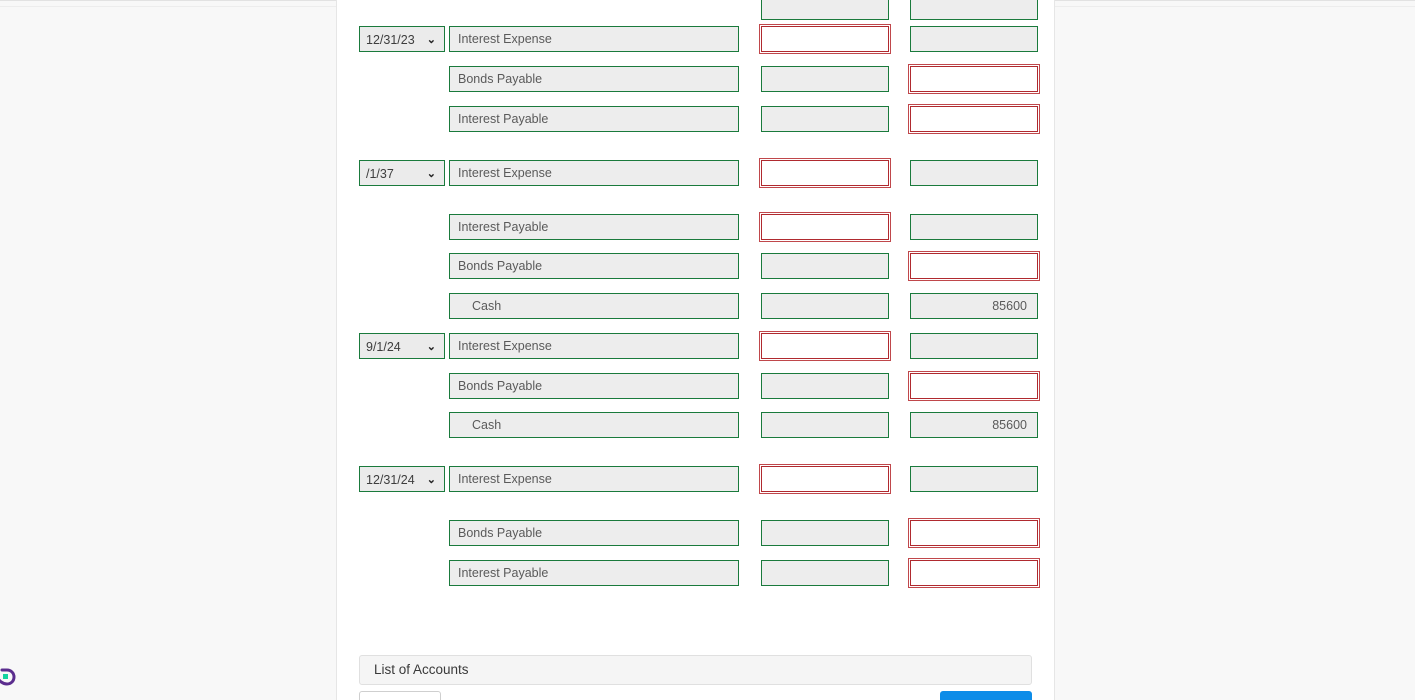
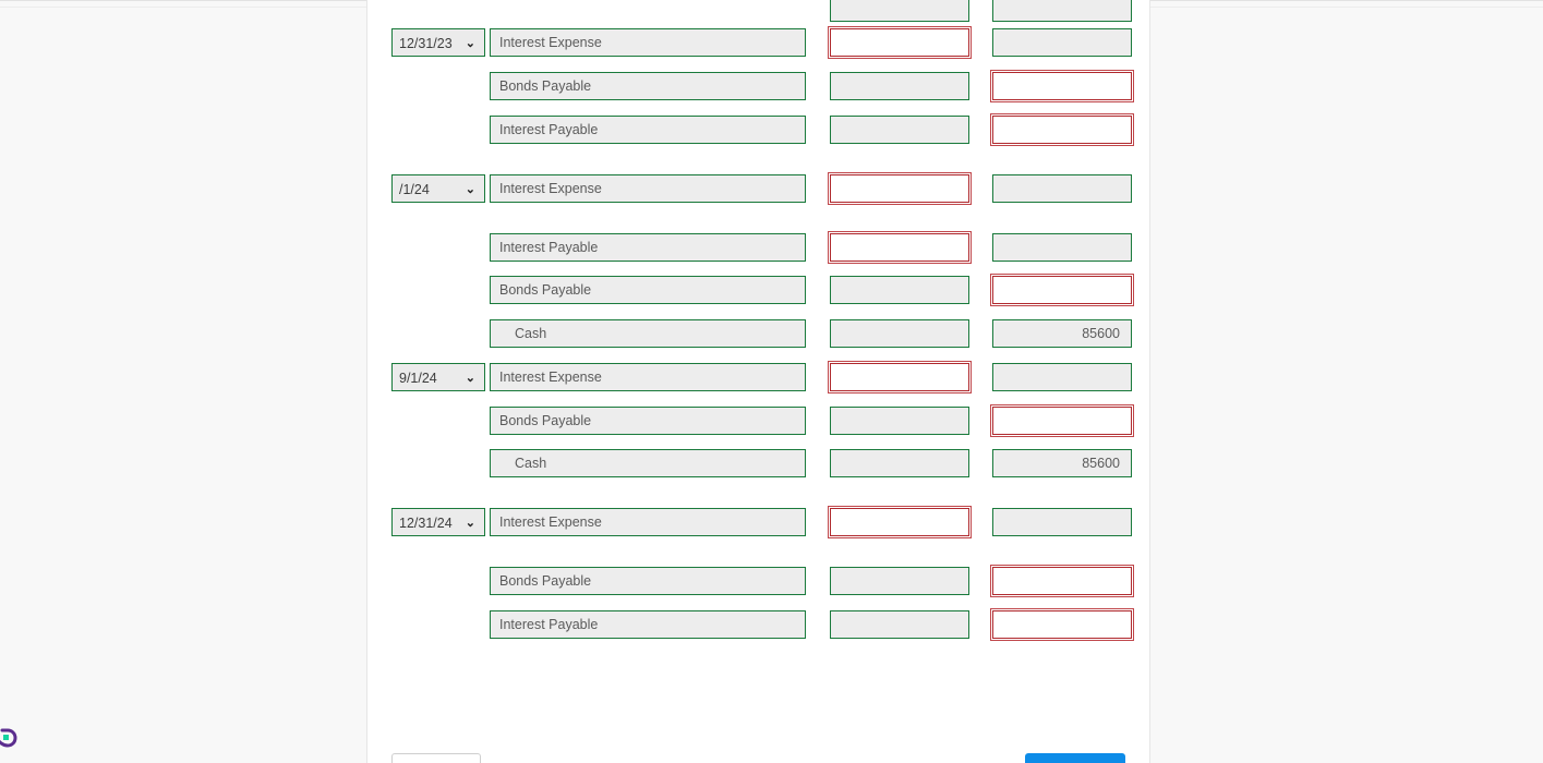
  12/31/23
  ⌄
  Interest Expense
  Bonds Payable
  Interest Payable
- /1/37
+ /1/24
  ⌄
  Interest Expense
  Interest Payable
  Bonds Payable
  Cash
  85600
  9/1/24
  ⌄
  Interest Expense
  Bonds Payable
  Cash
  85600
  12/31/24
  ⌄
  Interest Expense
  Bonds Payable
  Interest Payable
- List of Accounts
